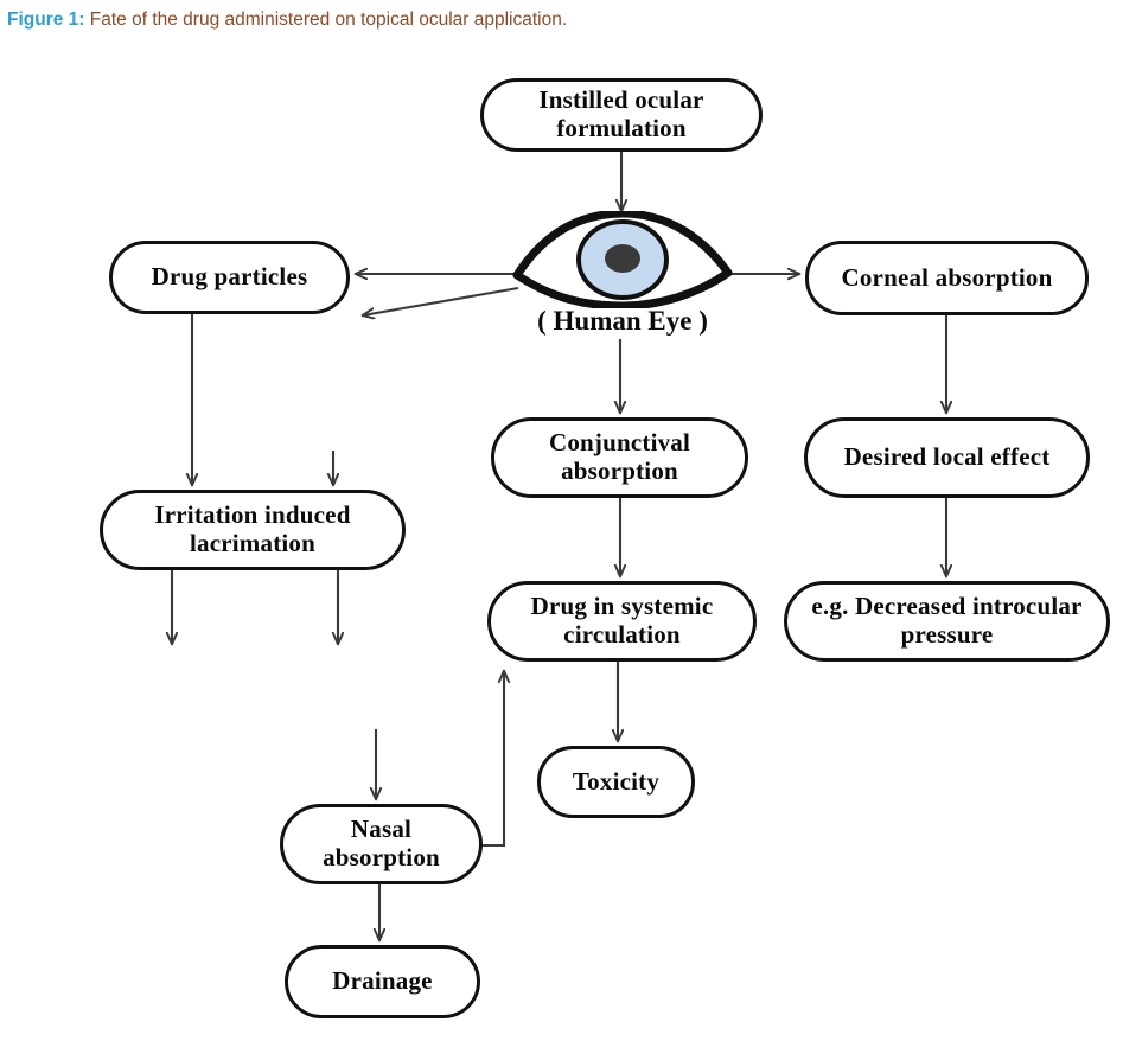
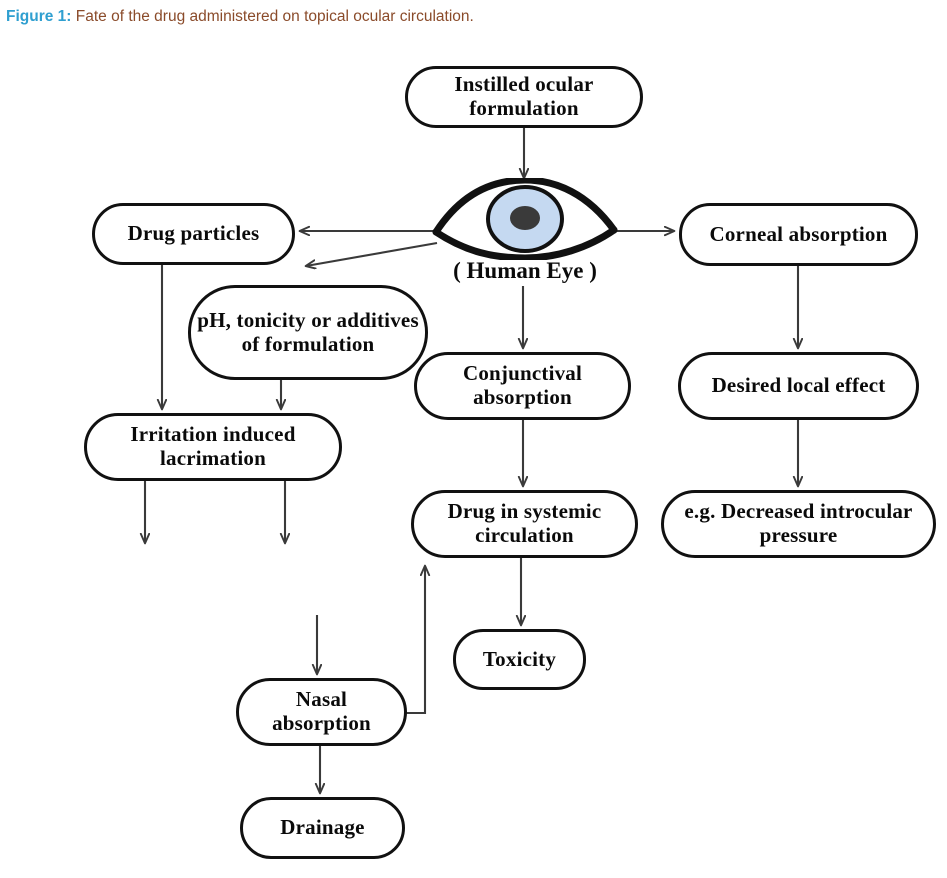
- Figure 1: Fate of the drug administered on topical ocular application.
+ Figure 1: Fate of the drug administered on topical ocular circulation.
  ( Human Eye )
  Instilled ocular formulation
  Drug particles
+ pH, tonicity or additives of formulation
  Corneal absorption
  Conjunctival absorption
  Desired local effect
  Irritation induced lacrimation
  Drug in systemic circulation
  e.g. Decreased introcular pressure
  Toxicity
  Nasal absorption
  Drainage
